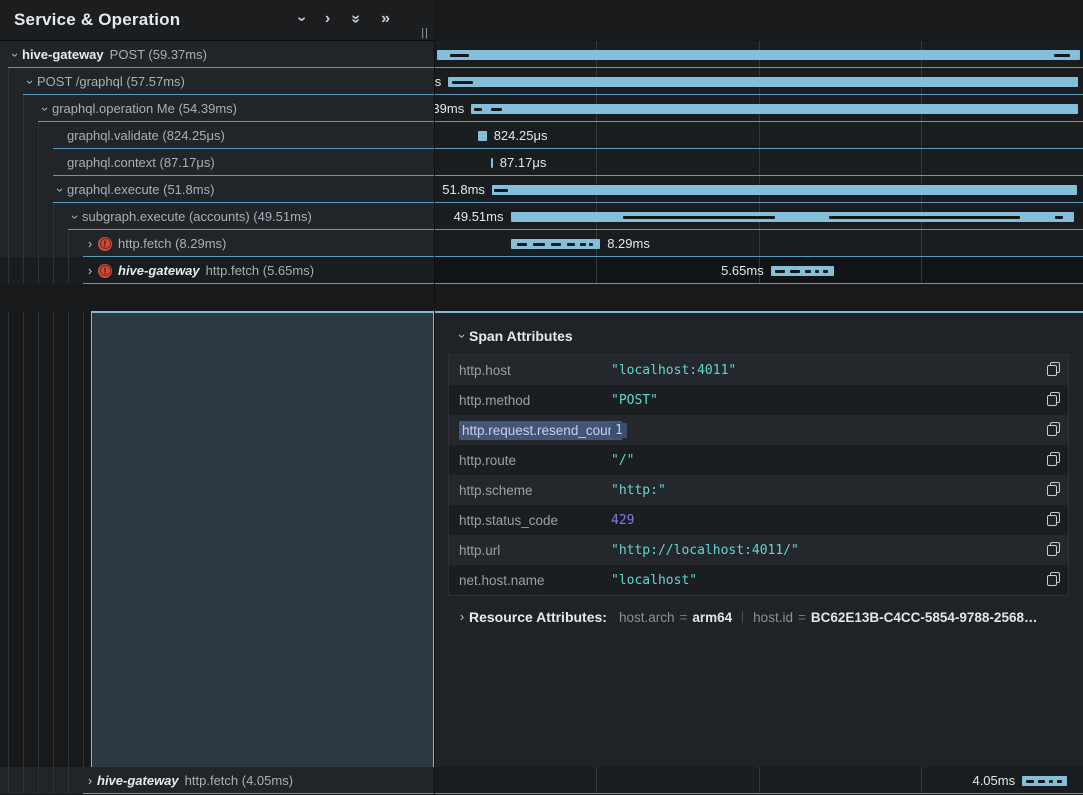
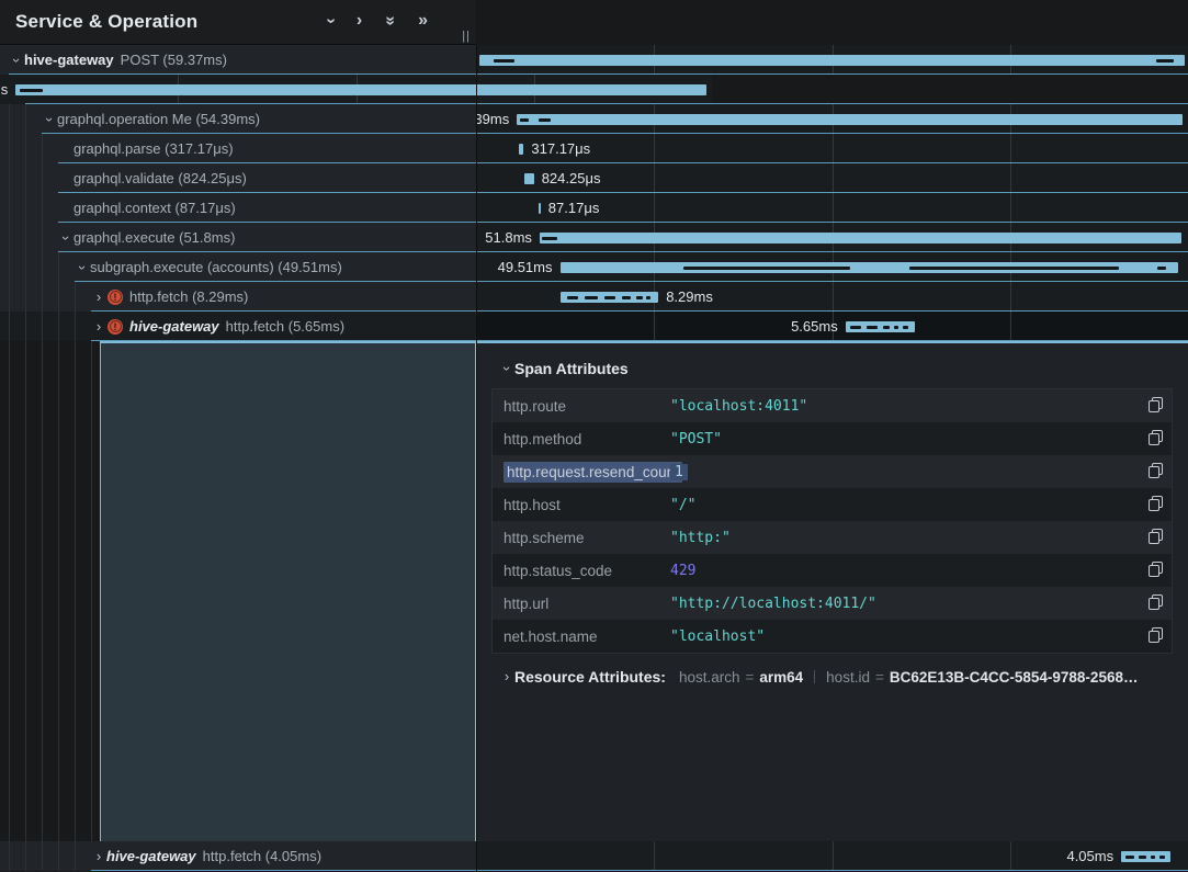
  Service & Operation
  ›
  »
  ||
  hive-gateway
  POST (59.37ms)
- POST /graphql (57.57ms)
  graphql.operation Me (54.39ms)
+ graphql.parse (317.17μs)
+ 317.17μs
  graphql.validate (824.25μs)
  824.25μs
  graphql.context (87.17μs)
  87.17μs
  graphql.execute (51.8ms)
  51.8ms
  subgraph.execute (accounts) (49.51ms)
  49.51ms
  ›
  !
  http.fetch (8.29ms)
  8.29ms
  ›
  !
  hive-gateway
  http.fetch (5.65ms)
  5.65ms
  Span Attributes
- http.host
+ http.route
  "localhost:4011"
  http.method
  "POST"
  http.request.resend_cou
  1
- http.route
+ http.host
  "/"
  http.scheme
  "http:"
  http.status_code
  429
  http.url
  "http://localhost:4011/"
  net.host.name
  "localhost"
  ›
  Resource Attributes:
  host.arch = arm64 host.id = BC62E13B-C4CC-5854-9788-2568…
  ›
  hive-gateway
  http.fetch (4.05ms)
  4.05ms
